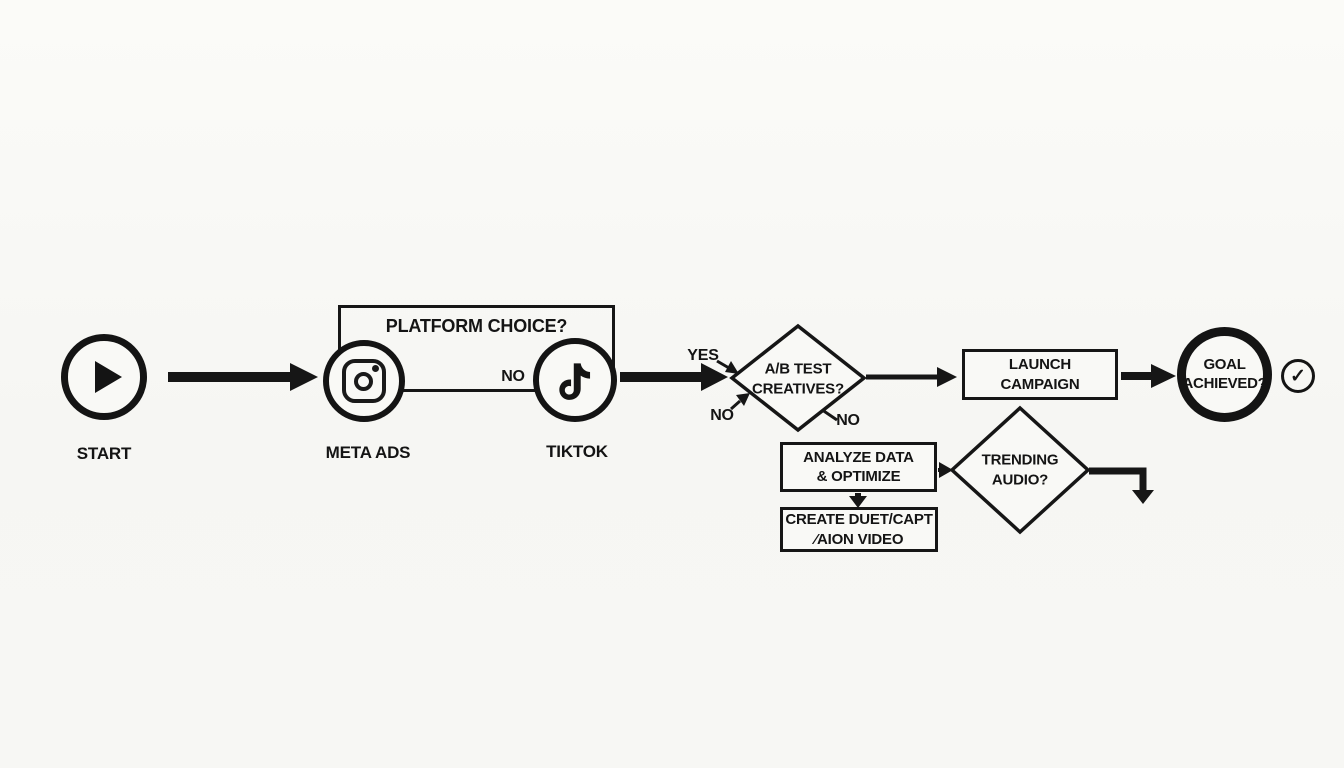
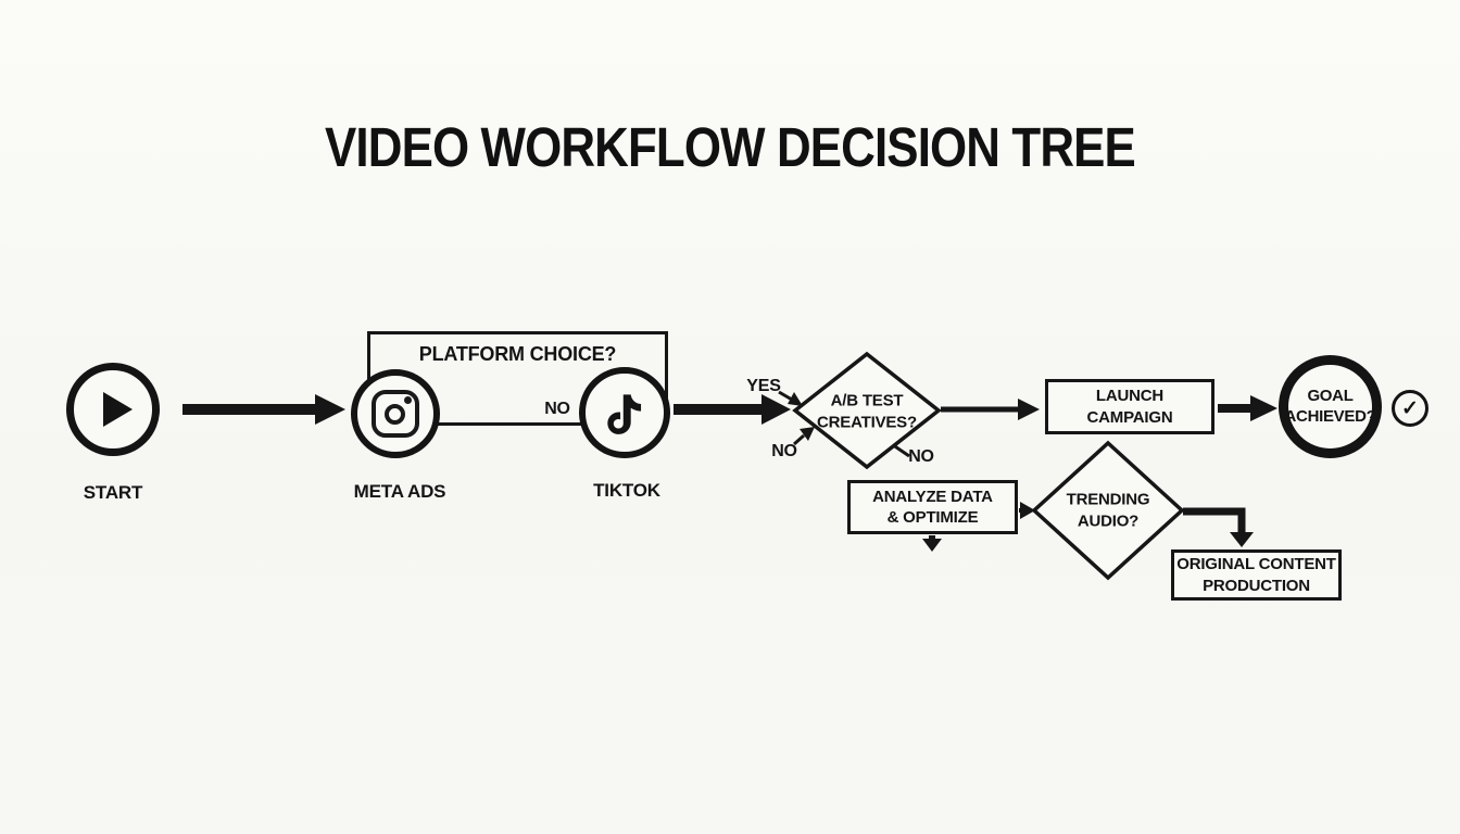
+ VIDEO WORKFLOW DECISION TREE
  PLATFORM CHOICE?
  START
  META ADS
  TIKTOK
  NO
  A/B TEST
  CREATIVES?
  YES
  NO
  NO
  LAUNCH
  CAMPAIGN
  GOAL
  ACHIEVED?
  ✓
  ANALYZE DATA
  & OPTIMIZE
- CREATE DUET/CAPT
- ⁄AION VIDEO
  TRENDING
  AUDIO?
+ ORIGINAL CONTENT
+ PRODUCTION
